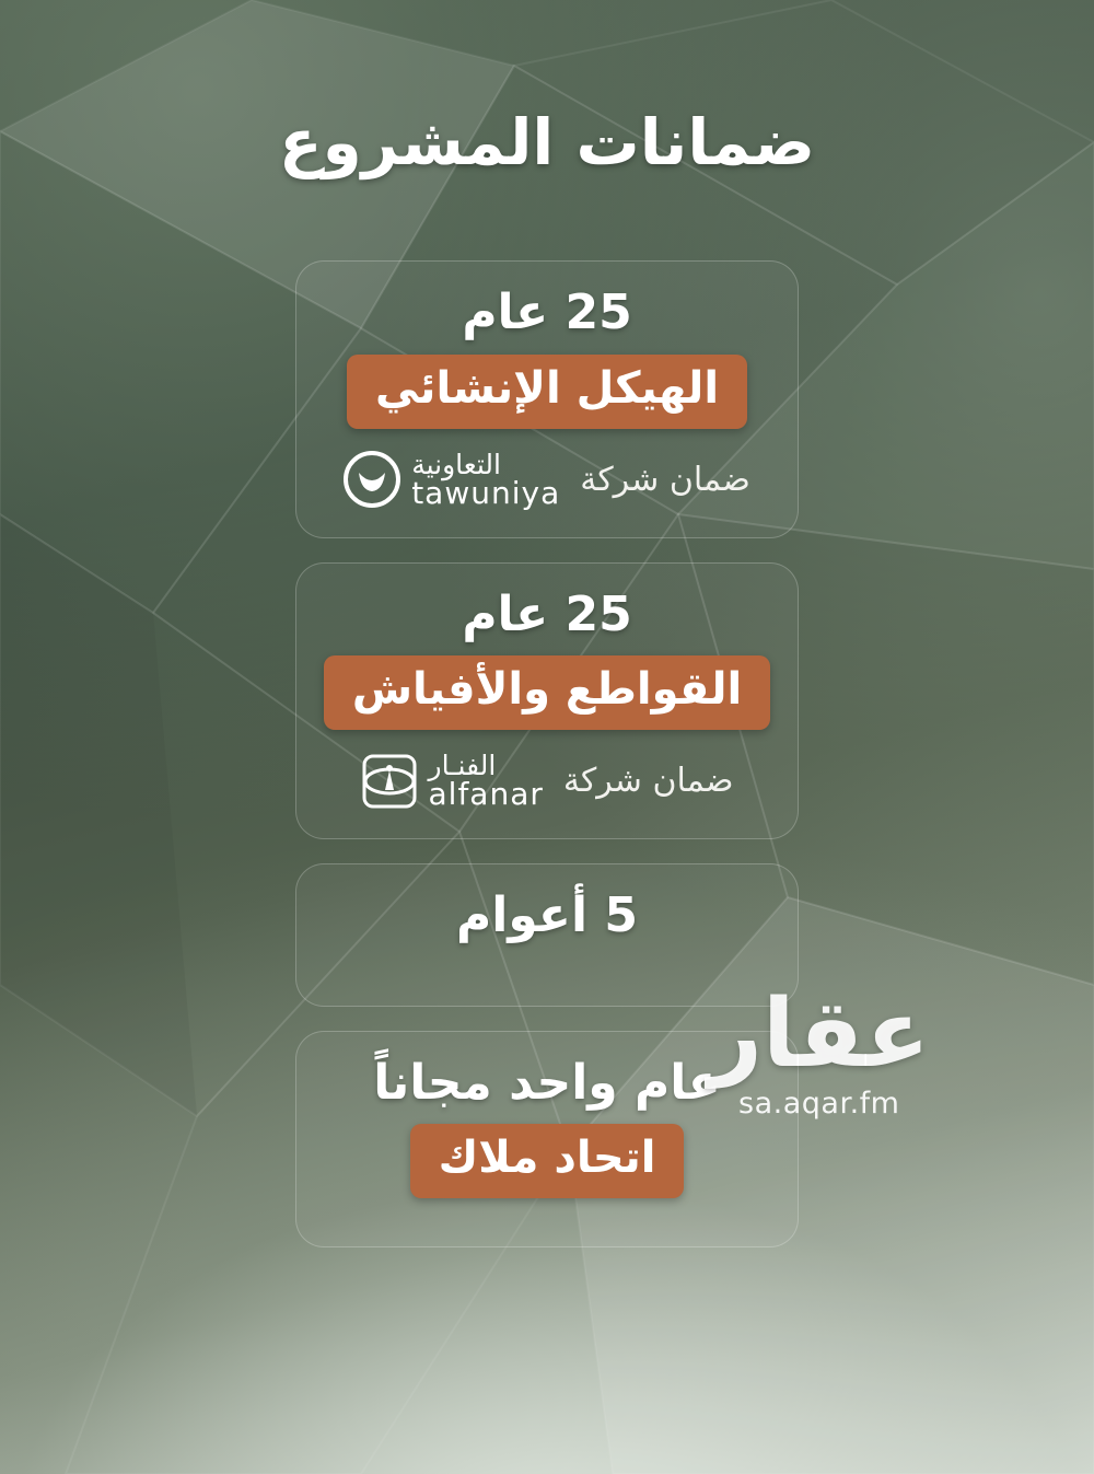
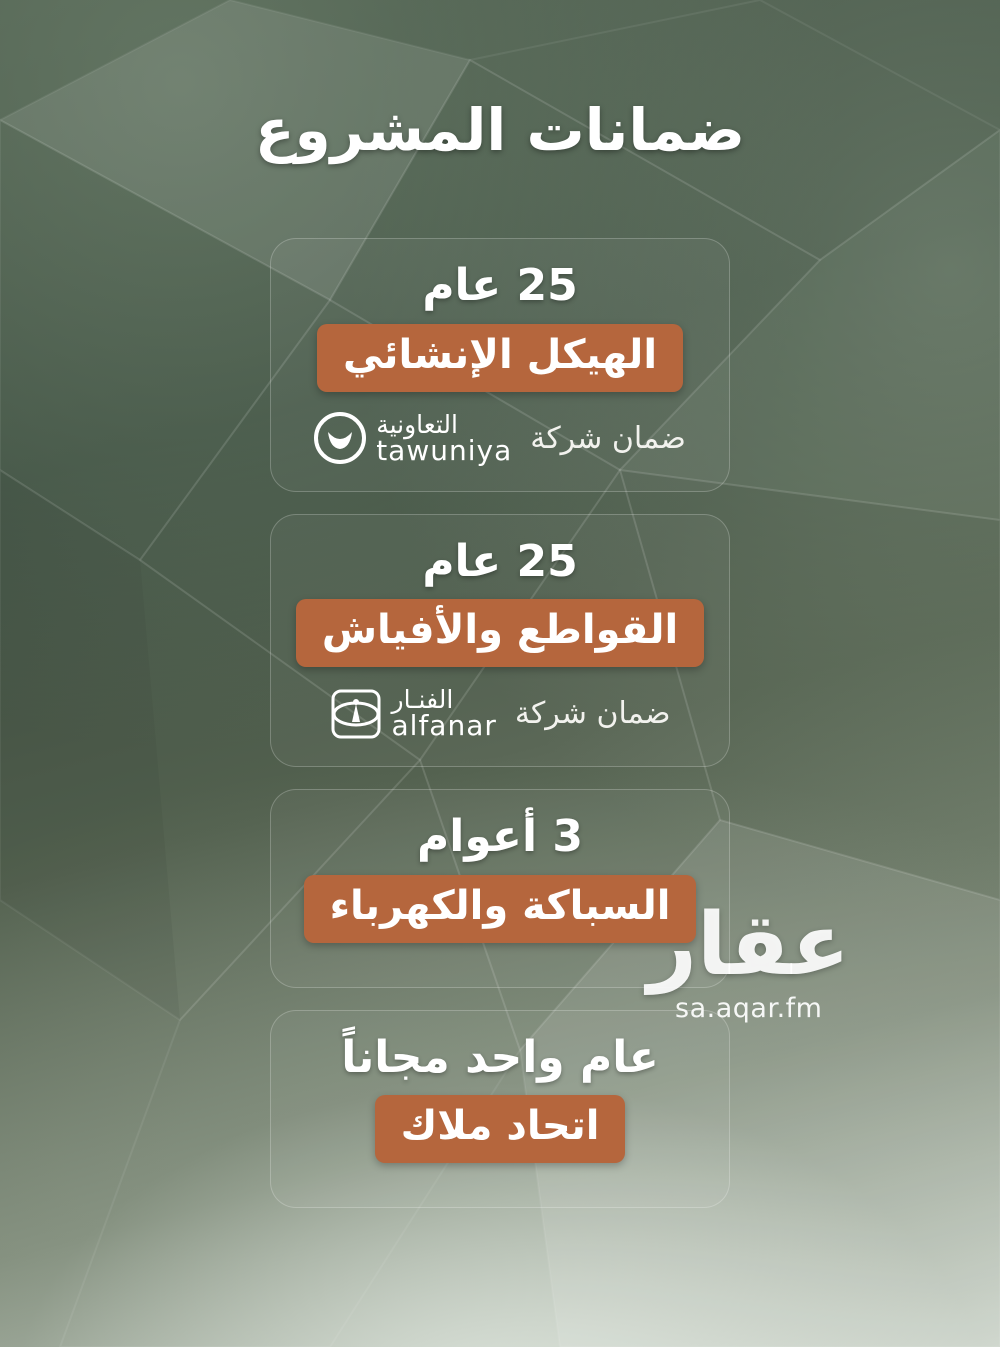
  ضمانات المشروع
  25 عام
  الهيكل الإنشائي
  ضمان شركة
  التعاونية
  tawuniya
  25 عام
  القواطع والأفياش
  ضمان شركة
  الفنـار
  alfanar
- 5 أعوام
+ 3 أعوام
+ السباكة والكهرباء
  عام واحد مجاناً
  اتحاد ملاك
  عقار
  sa.aqar.fm
